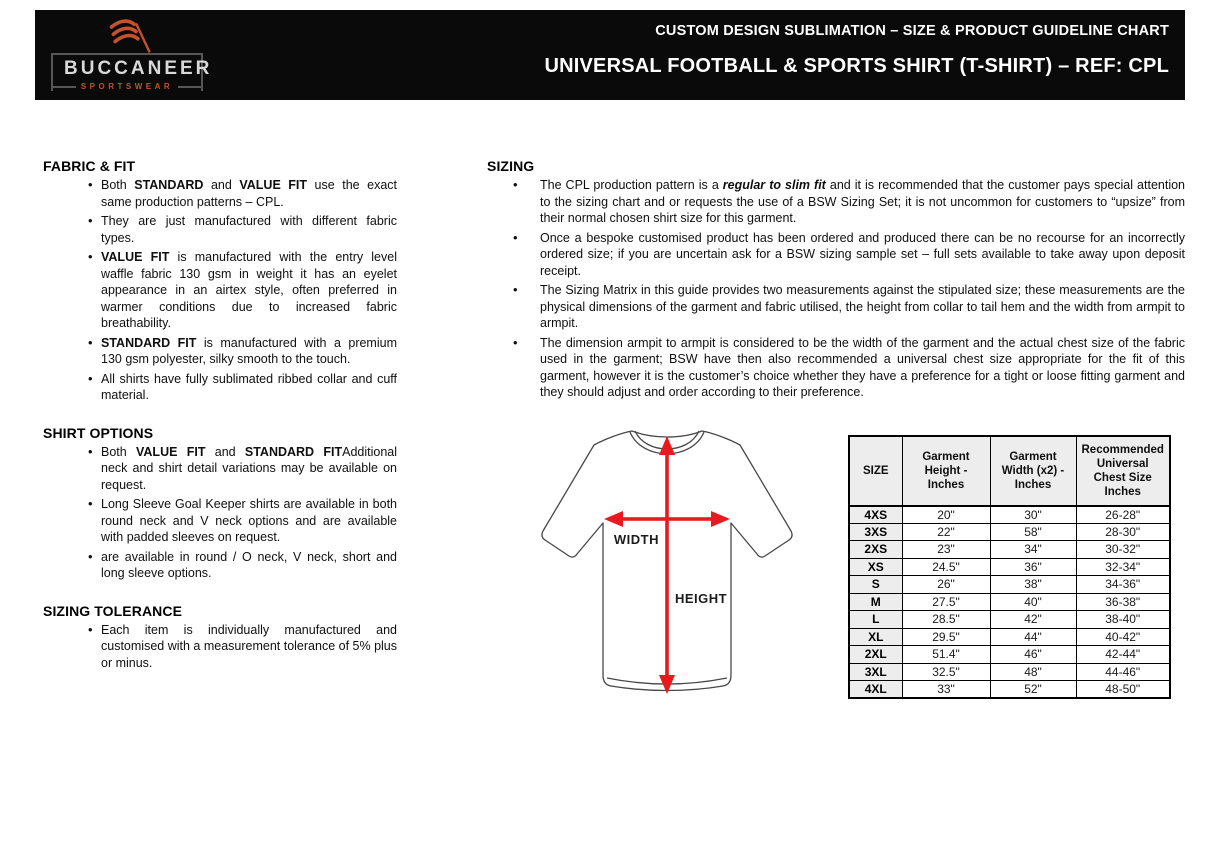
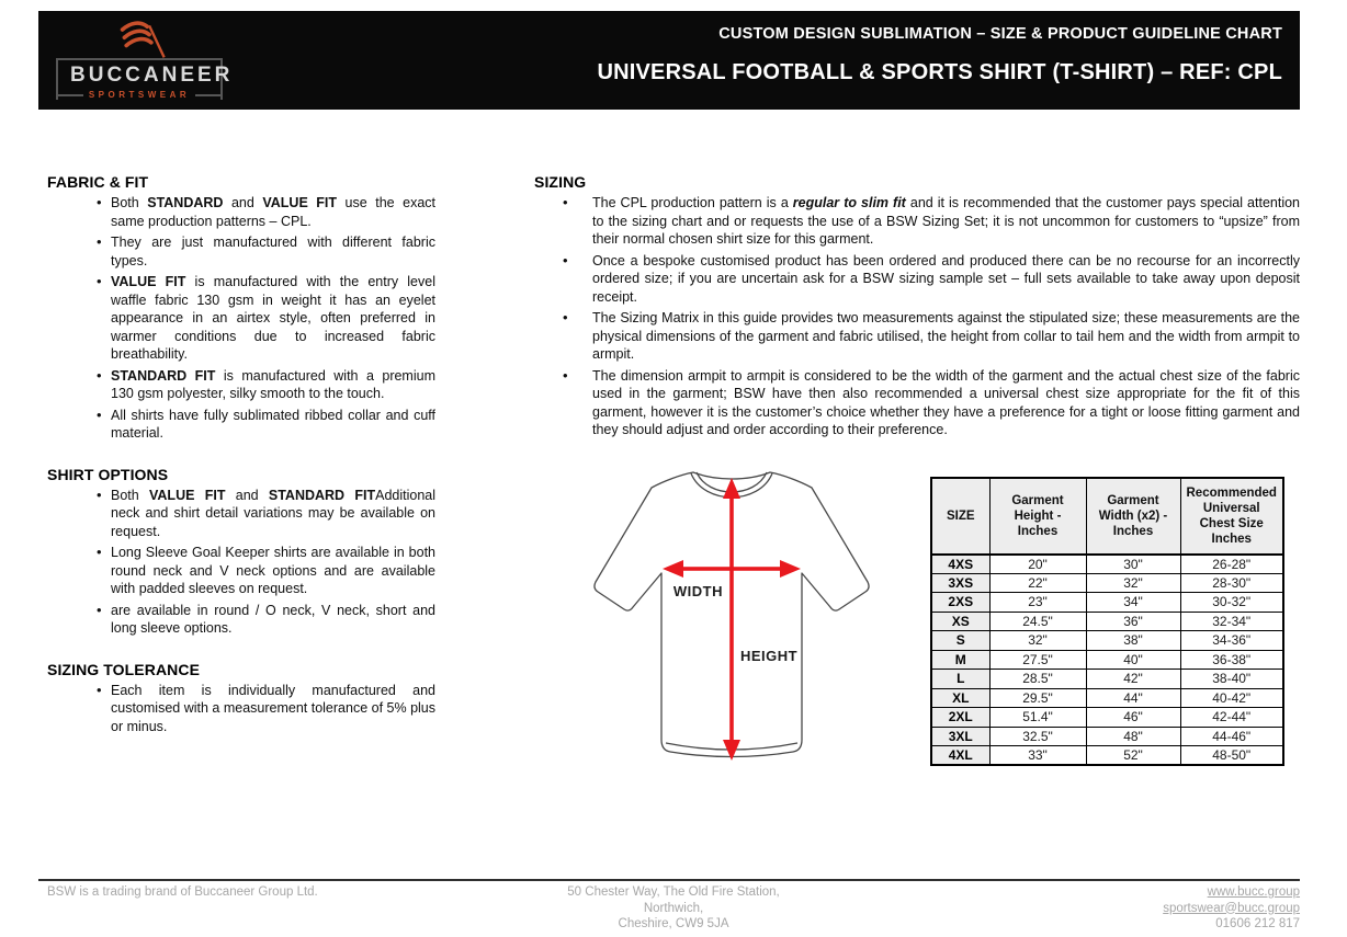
  BUCCANEER
  SPORTSWEAR
  CUSTOM DESIGN SUBLIMATION – SIZE & PRODUCT GUIDELINE CHART
  UNIVERSAL FOOTBALL & SPORTS SHIRT (T-SHIRT) – REF: CPL
  FABRIC & FIT
  Both STANDARD and VALUE FIT use the exact same production patterns – CPL.
  They are just manufactured with different fabric types.
  VALUE FIT is manufactured with the entry level waffle fabric 130 gsm in weight it has an eyelet appearance in an airtex style, often preferred in warmer conditions due to increased fabric breathability.
  STANDARD FIT is manufactured with a premium 130 gsm polyester, silky smooth to the touch.
  All shirts have fully sublimated ribbed collar and cuff material.
  SHIRT OPTIONS
  Both VALUE FIT and STANDARD FITAdditional neck and shirt detail variations may be available on request.
  Long Sleeve Goal Keeper shirts are available in both round neck and V neck options and are available with padded sleeves on request.
  are available in round / O neck, V neck, short and long sleeve options.
  SIZING TOLERANCE
  Each item is individually manufactured and customised with a measurement tolerance of 5% plus or minus.
  SIZING
  The CPL production pattern is a regular to slim fit and it is recommended that the customer pays special attention to the sizing chart and or requests the use of a BSW Sizing Set; it is not uncommon for customers to “upsize” from their normal chosen shirt size for this garment.
  Once a bespoke customised product has been ordered and produced there can be no recourse for an incorrectly ordered size; if you are uncertain ask for a BSW sizing sample set – full sets available to take away upon deposit receipt.
  The Sizing Matrix in this guide provides two measurements against the stipulated size; these measurements are the physical dimensions of the garment and fabric utilised, the height from collar to tail hem and the width from armpit to armpit.
  The dimension armpit to armpit is considered to be the width of the garment and the actual chest size of the fabric used in the garment; BSW have then also recommended a universal chest size appropriate for the fit of this garment, however it is the customer’s choice whether they have a preference for a tight or loose fitting garment and they should adjust and order according to their preference.
  WIDTH
  HEIGHT
  SIZE	Garment Height - Inches	Garment Width (x2) - Inches	Recommended Universal Chest Size Inches
  4XS	20"	30"	26-28"
- 3XS	22"	58"	28-30"
+ 3XS	22"	32"	28-30"
  2XS	23"	34"	30-32"
  XS	24.5"	36"	32-34"
- S	26"	38"	34-36"
+ S	32"	38"	34-36"
  M	27.5"	40"	36-38"
  L	28.5"	42"	38-40"
  XL	29.5"	44"	40-42"
  2XL	51.4"	46"	42-44"
  3XL	32.5"	48"	44-46"
  4XL	33"	52"	48-50"
+ BSW is a trading brand of Buccaneer Group Ltd.
+ 50 Chester Way, The Old Fire Station,
+ Northwich,
+ Cheshire, CW9 5JA
+ www.bucc.group
+ sportswear@bucc.group
+ 01606 212 817
